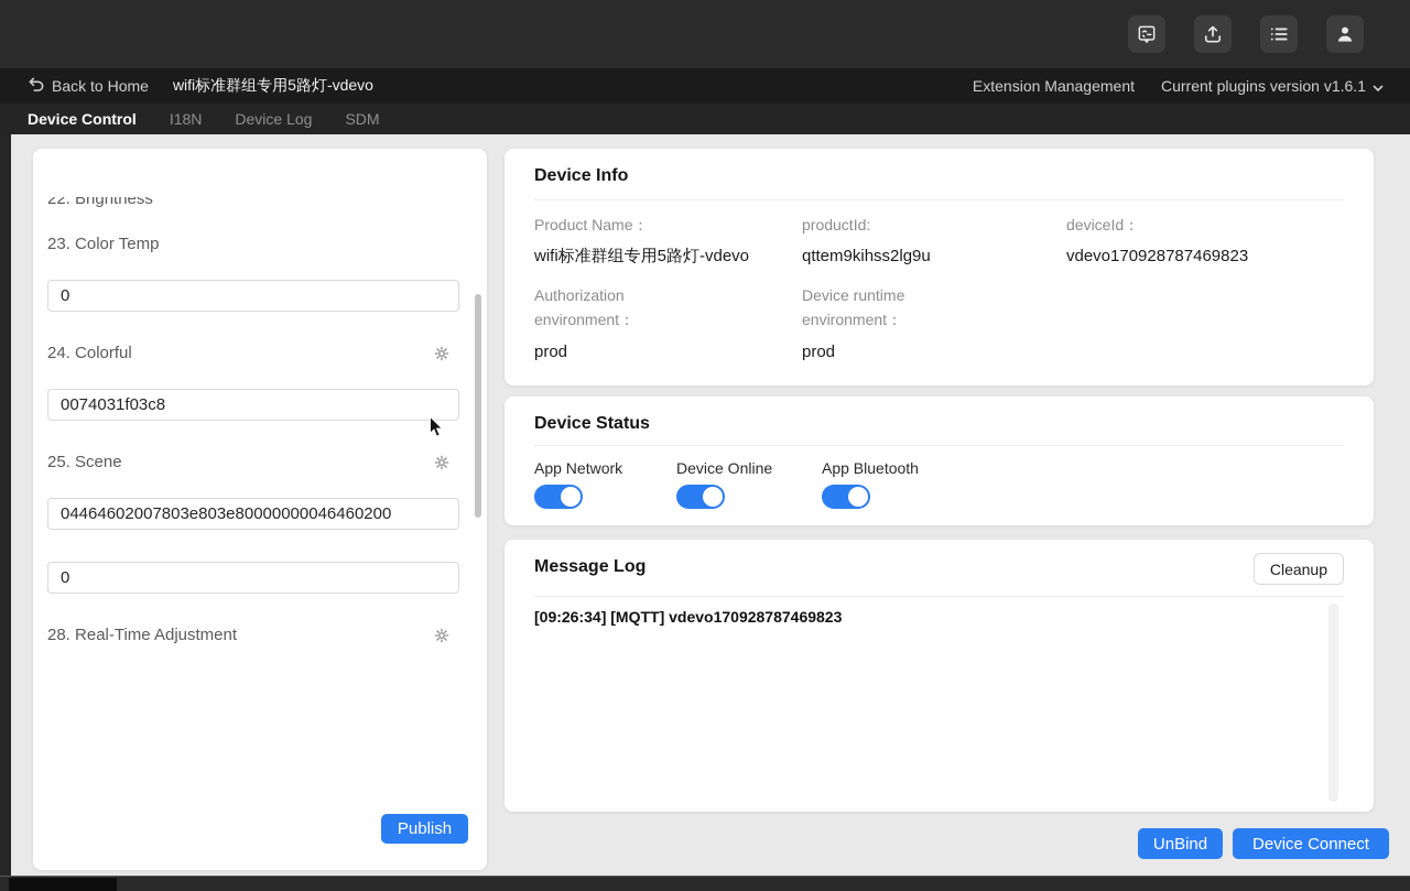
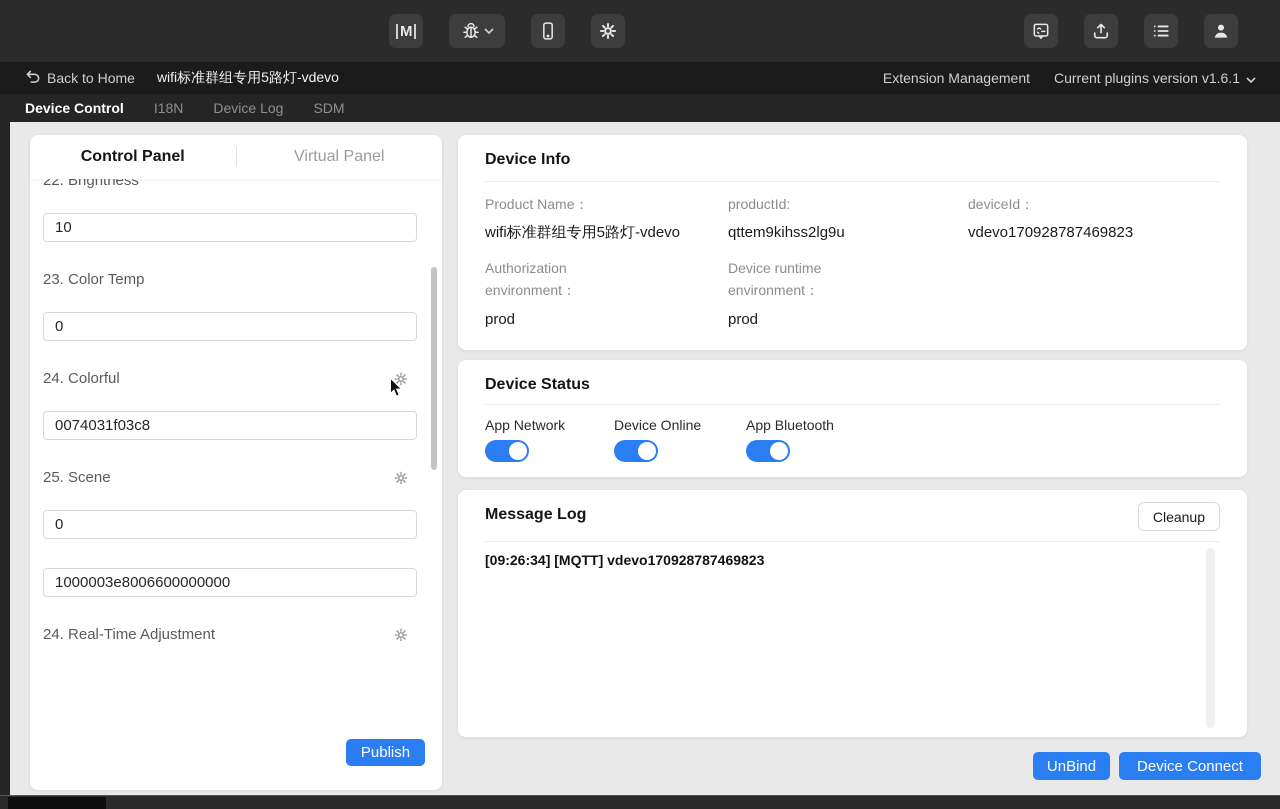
+ M
  Back to Home
  wifi标准群组专用5路灯-vdevo
  Extension Management
  Current plugins version v1.6.1
  Device Control
  I18N
  Device Log
  SDM
+ Control Panel
+ Virtual Panel
  22. Brightness
+ 10
  23. Color Temp
  0
  24. Colorful
  0074031f03c8
  25. Scene
- 04464602007803e803e80000000046460200
  0
+ 1000003e8006600000000
- 28. Real-Time Adjustment
+ 24. Real-Time Adjustment
  Publish
  Device Info
  Product Name：
  productId:
  deviceId：
  wifi标准群组专用5路灯-vdevo
  qttem9kihss2lg9u
  vdevo170928787469823
  Authorization environment：
  Device runtime environment：
  prod
  prod
  Device Status
  App Network
  Device Online
  App Bluetooth
  Message Log
  Cleanup
  [09:26:34] [MQTT] vdevo170928787469823
  UnBind
  Device Connect
